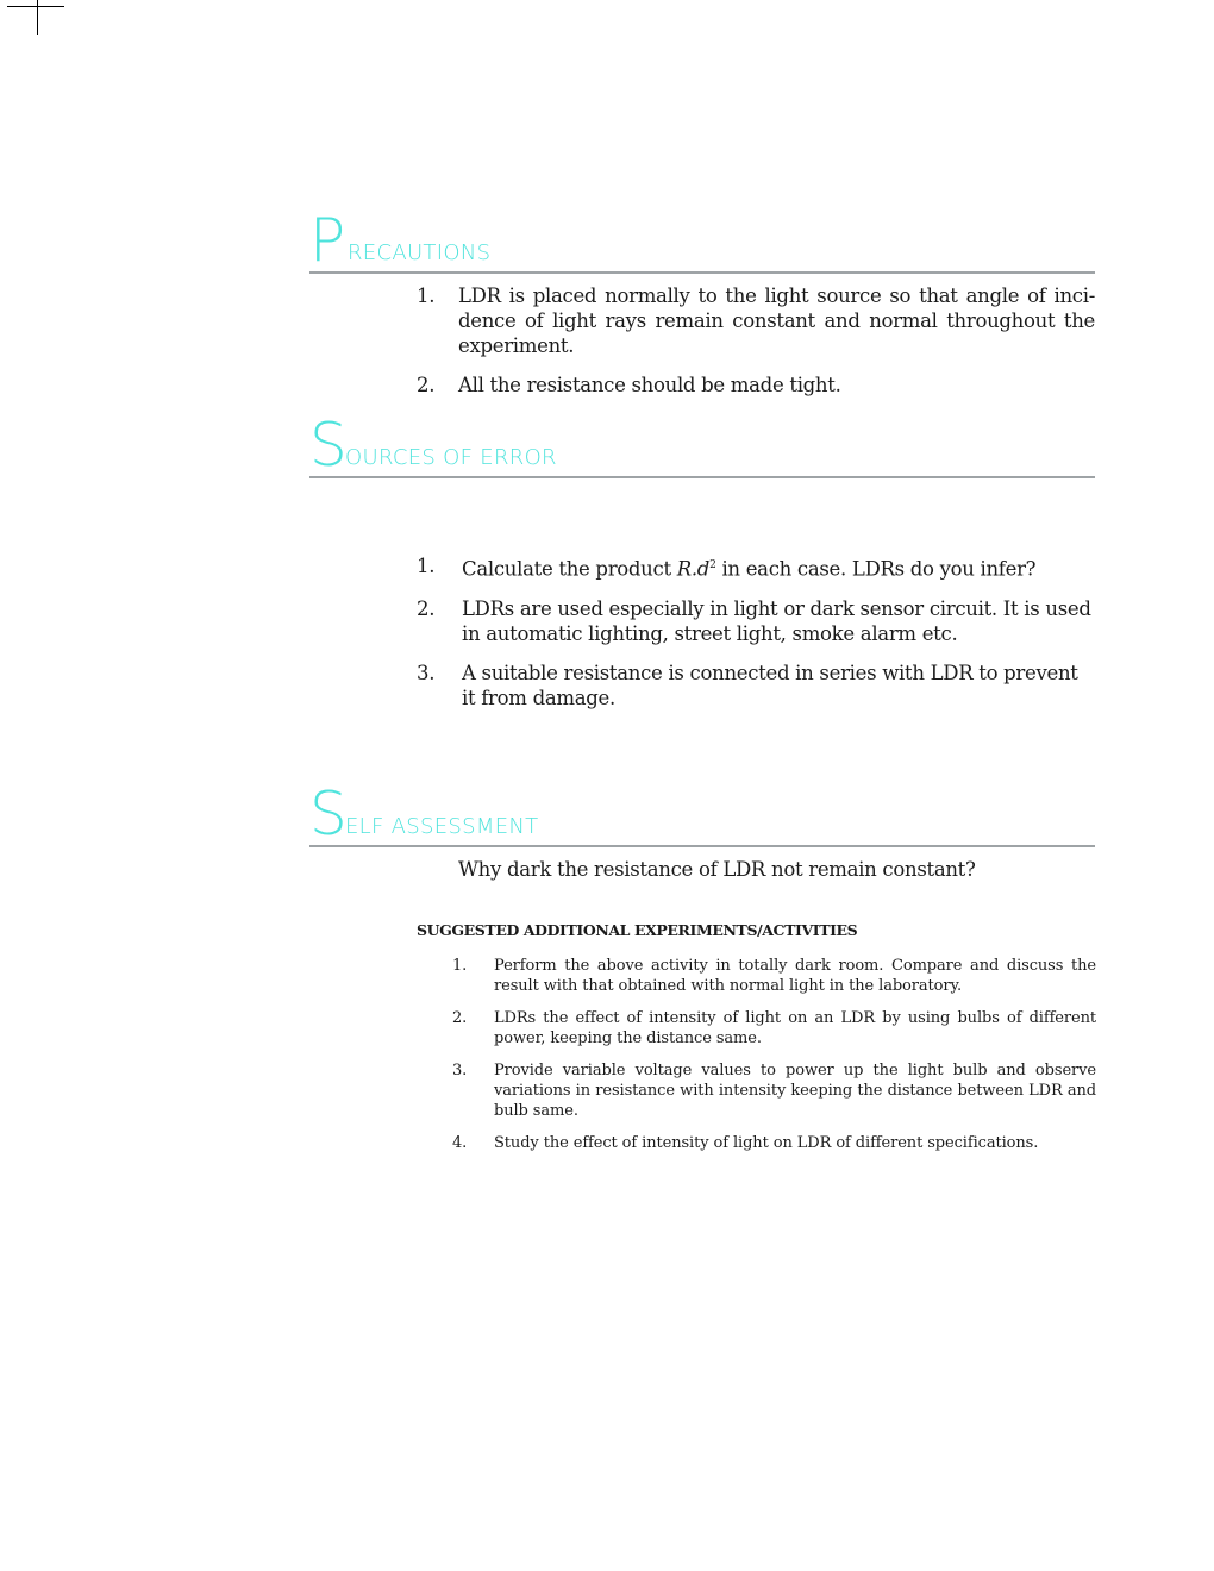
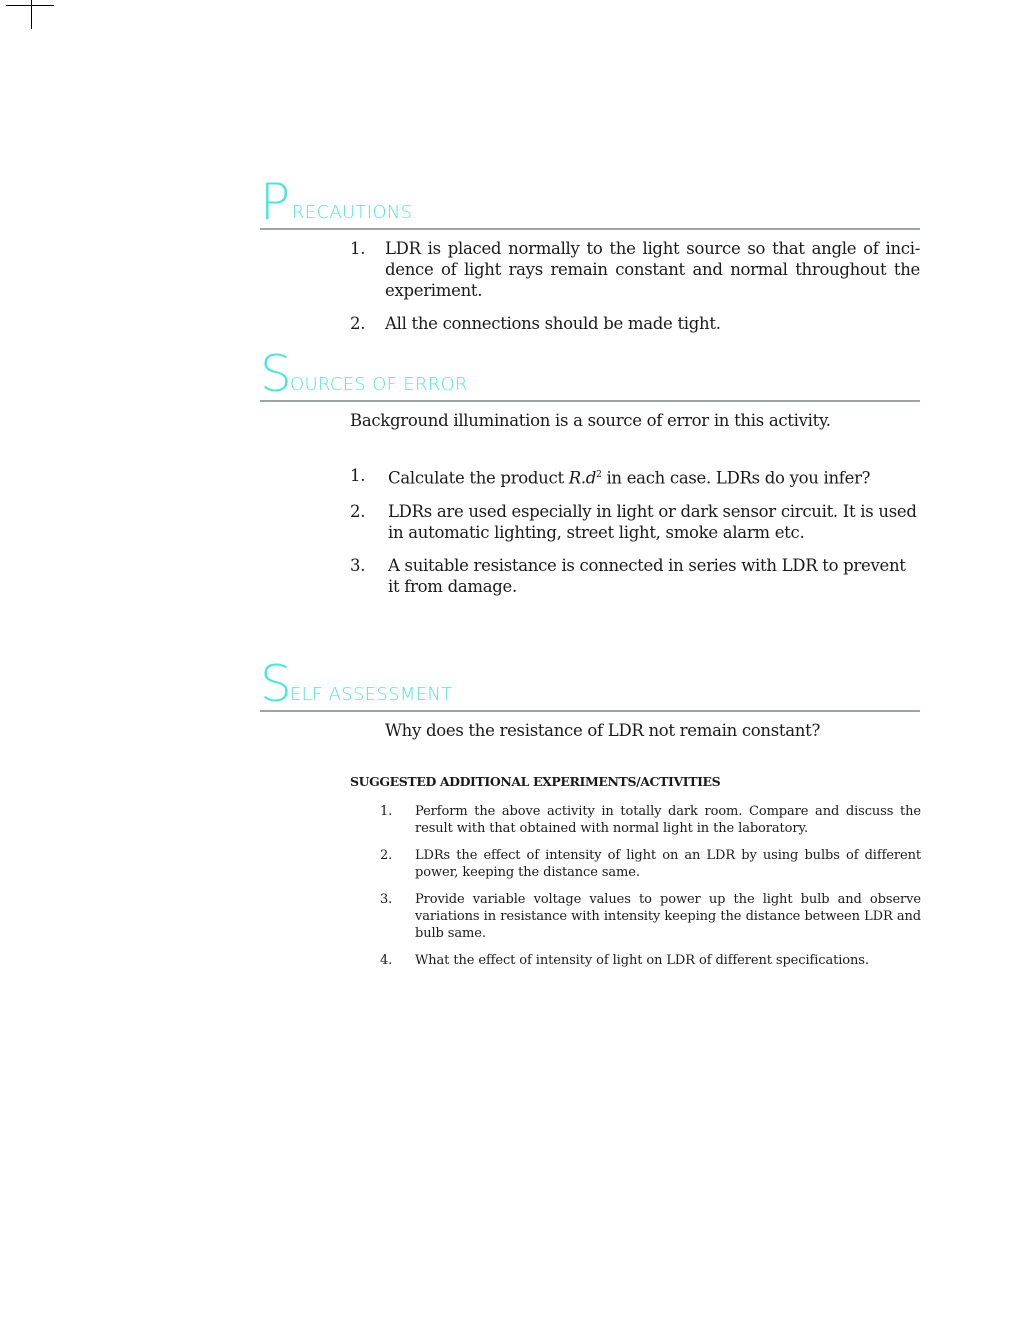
  P
  RECAUTIONS
  1.
  LDR is placed normally to the light source so that angle of inci-dence of light rays remain constant and normal throughout the experiment.
  2.
- All the resistance should be made tight.
+ All the connections should be made tight.
  S
  OURCES OF ERROR
+ Background illumination is a source of error in this activity.
  1.
  Calculate the product R.d2 in each case. LDRs do you infer?
  2.
  LDRs are used especially in light or dark sensor circuit. It is used in automatic lighting, street light, smoke alarm etc.
  3.
  A suitable resistance is connected in series with LDR to prevent it from damage.
  S
  ELF ASSESSMENT
- Why dark the resistance of LDR not remain constant?
+ Why does the resistance of LDR not remain constant?
  SUGGESTED ADDITIONAL EXPERIMENTS/ACTIVITIES
  1.
  Perform the above activity in totally dark room. Compare and discuss the result with that obtained with normal light in the laboratory.
  2.
  LDRs the effect of intensity of light on an LDR by using bulbs of different power, keeping the distance same.
  3.
  Provide variable voltage values to power up the light bulb and observe variations in resistance with intensity keeping the distance between LDR and bulb same.
  4.
- Study the effect of intensity of light on LDR of different specifications.
+ What the effect of intensity of light on LDR of different specifications.
